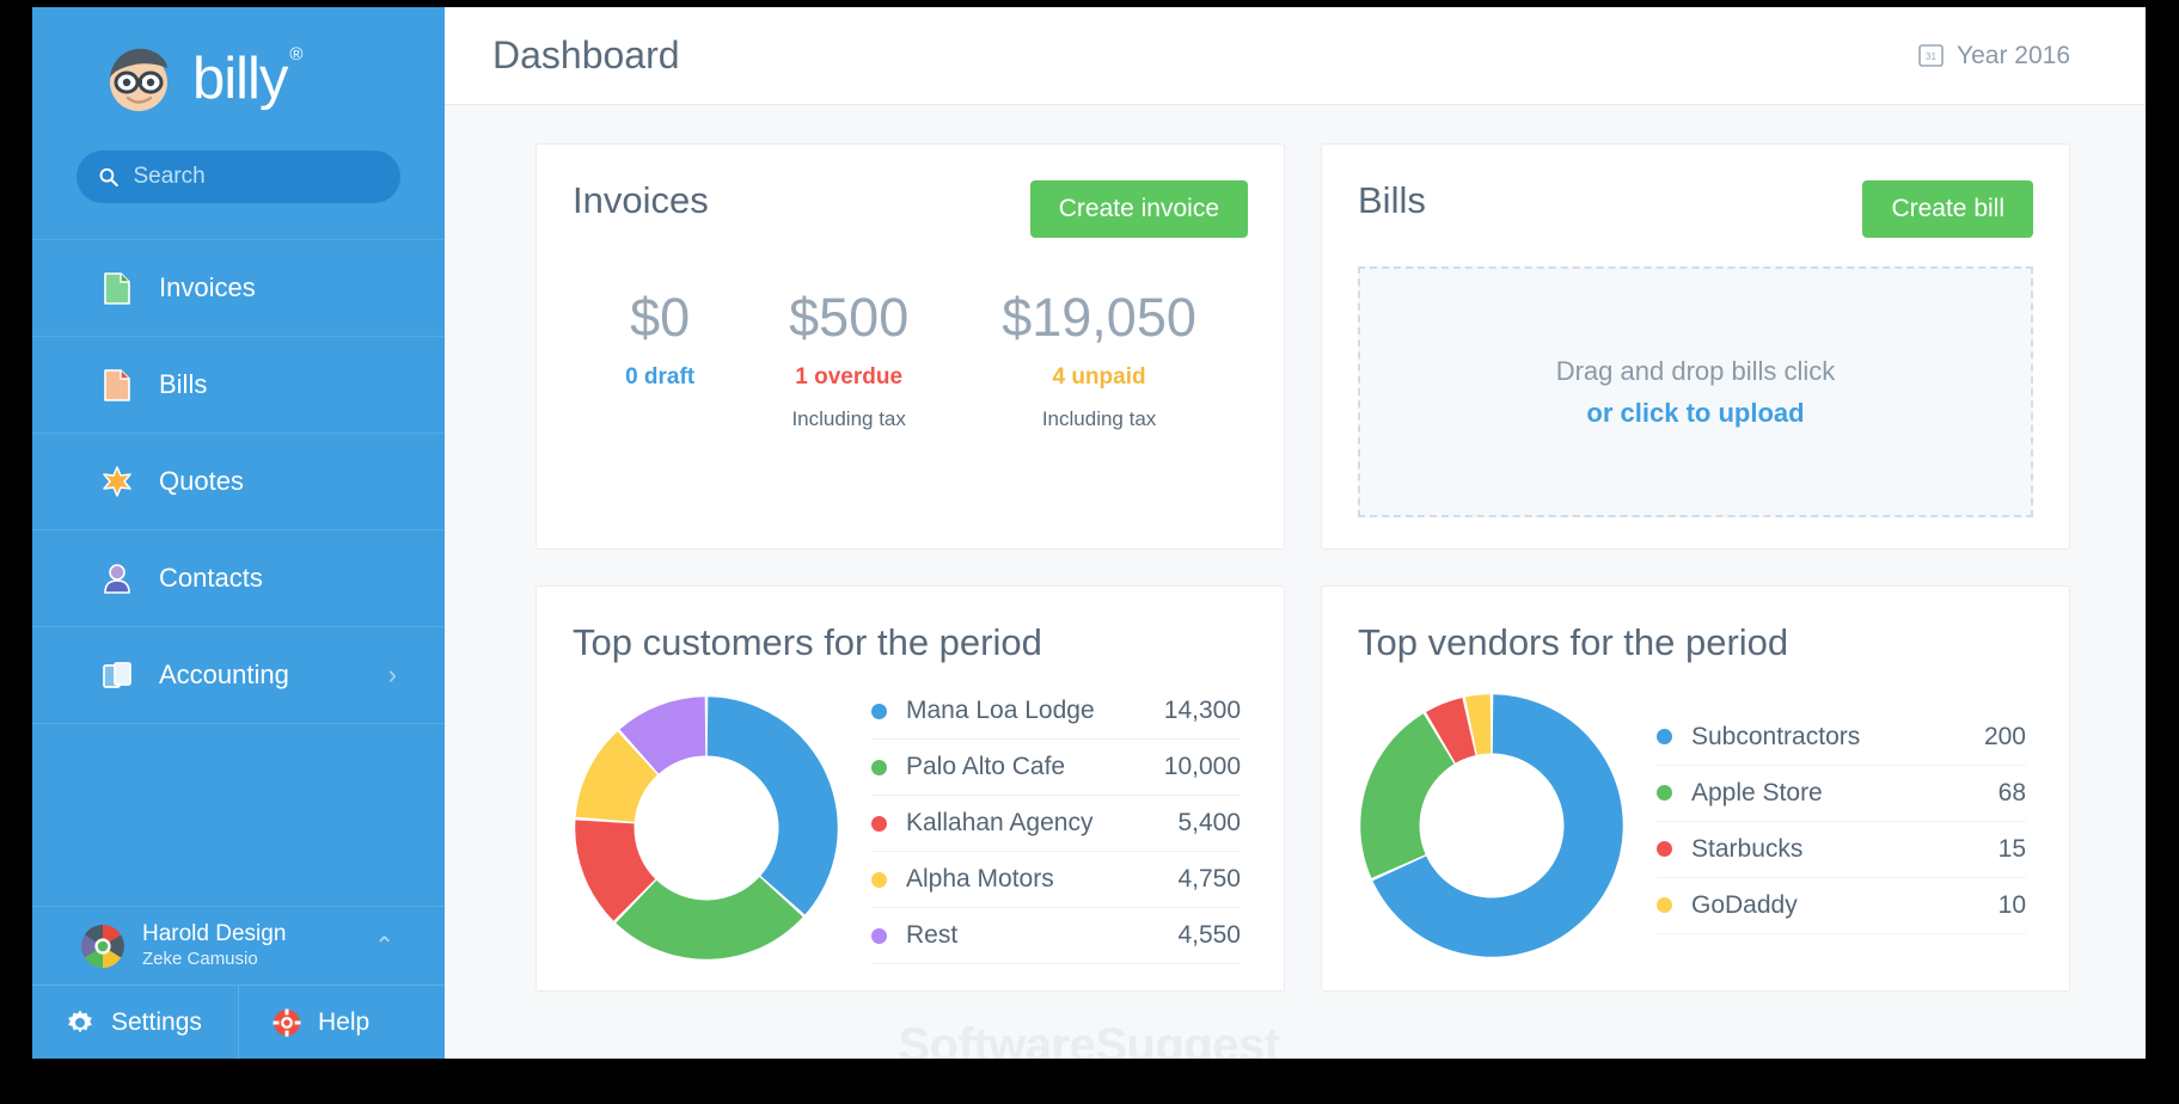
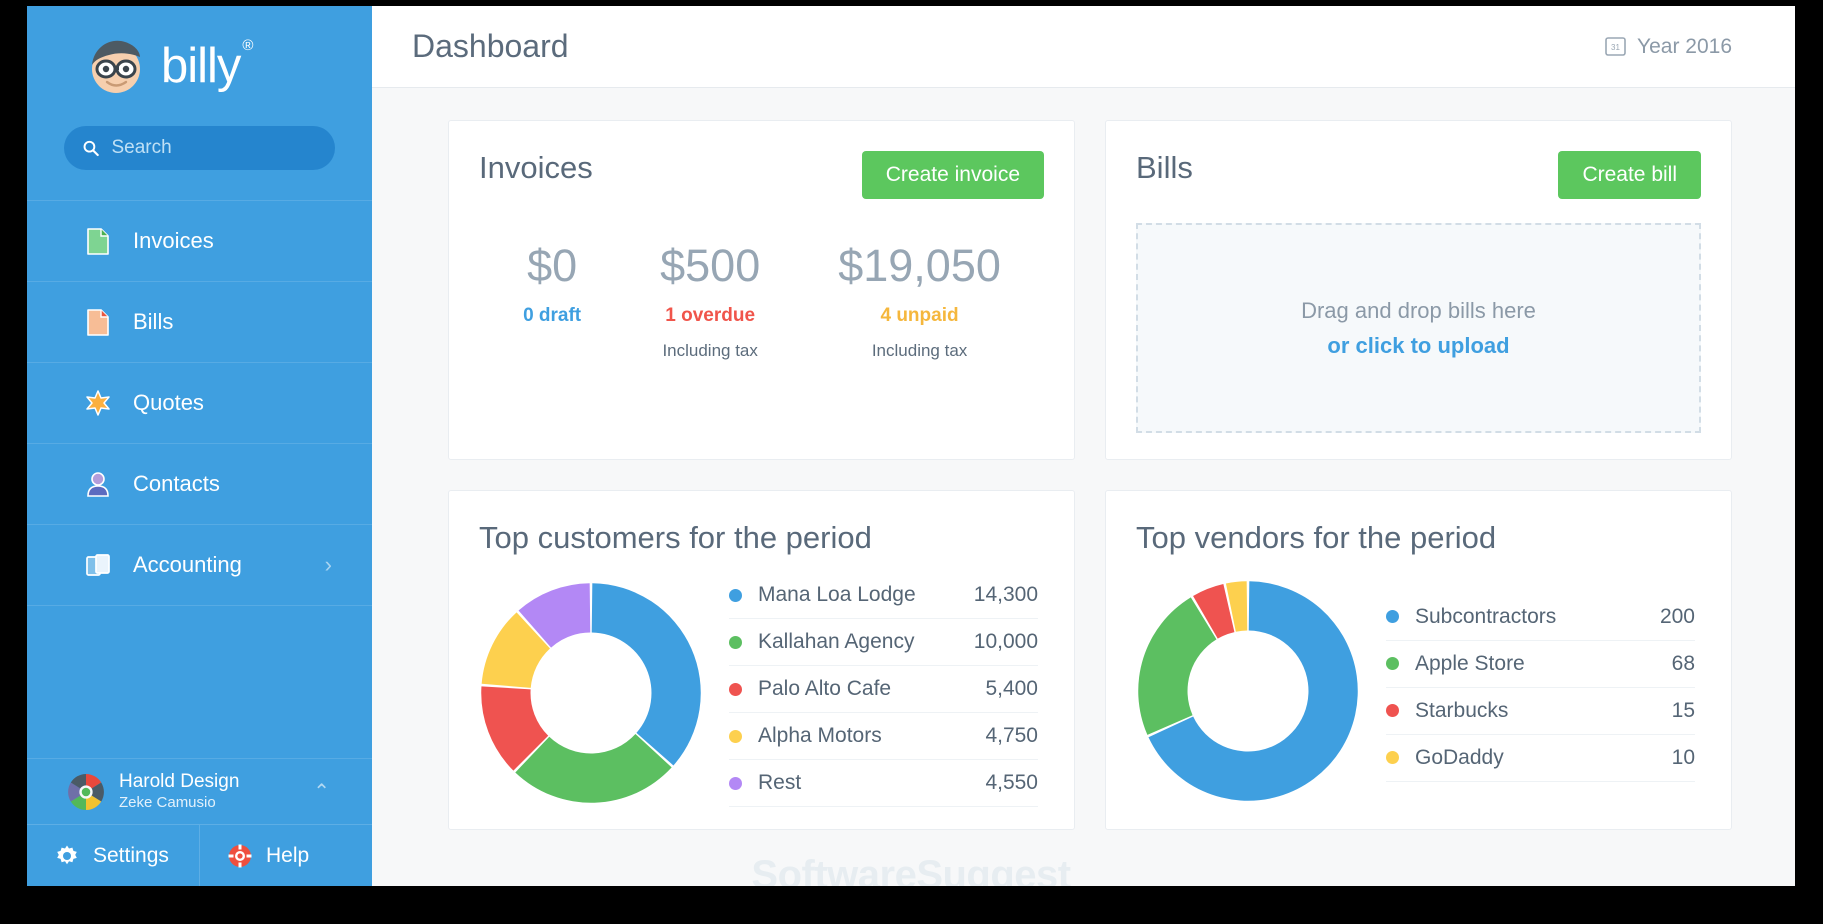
  billy®
  Search
  Invoices
  Bills
  Quotes
  Contacts
  Accounting
  ›
  Harold Design
  Zeke Camusio
  ⌃
  Settings
  Help
  Dashboard
  31
  Year 2016
  Invoices
  Create invoice
  $0
  0 draft
  $500
  1 overdue
  Including tax
  $19,050
  4 unpaid
  Including tax
  Bills
  Create bill
- Drag and drop bills click
+ Drag and drop bills here
  or click to upload
  Top customers for the period
  Mana Loa Lodge
  14,300
- Palo Alto Cafe
+ Kallahan Agency
  10,000
- Kallahan Agency
+ Palo Alto Cafe
  5,400
  Alpha Motors
  4,750
  Rest
  4,550
  Top vendors for the period
  Subcontractors
  200
  Apple Store
  68
  Starbucks
  15
  GoDaddy
  10
  SoftwareSuggest
